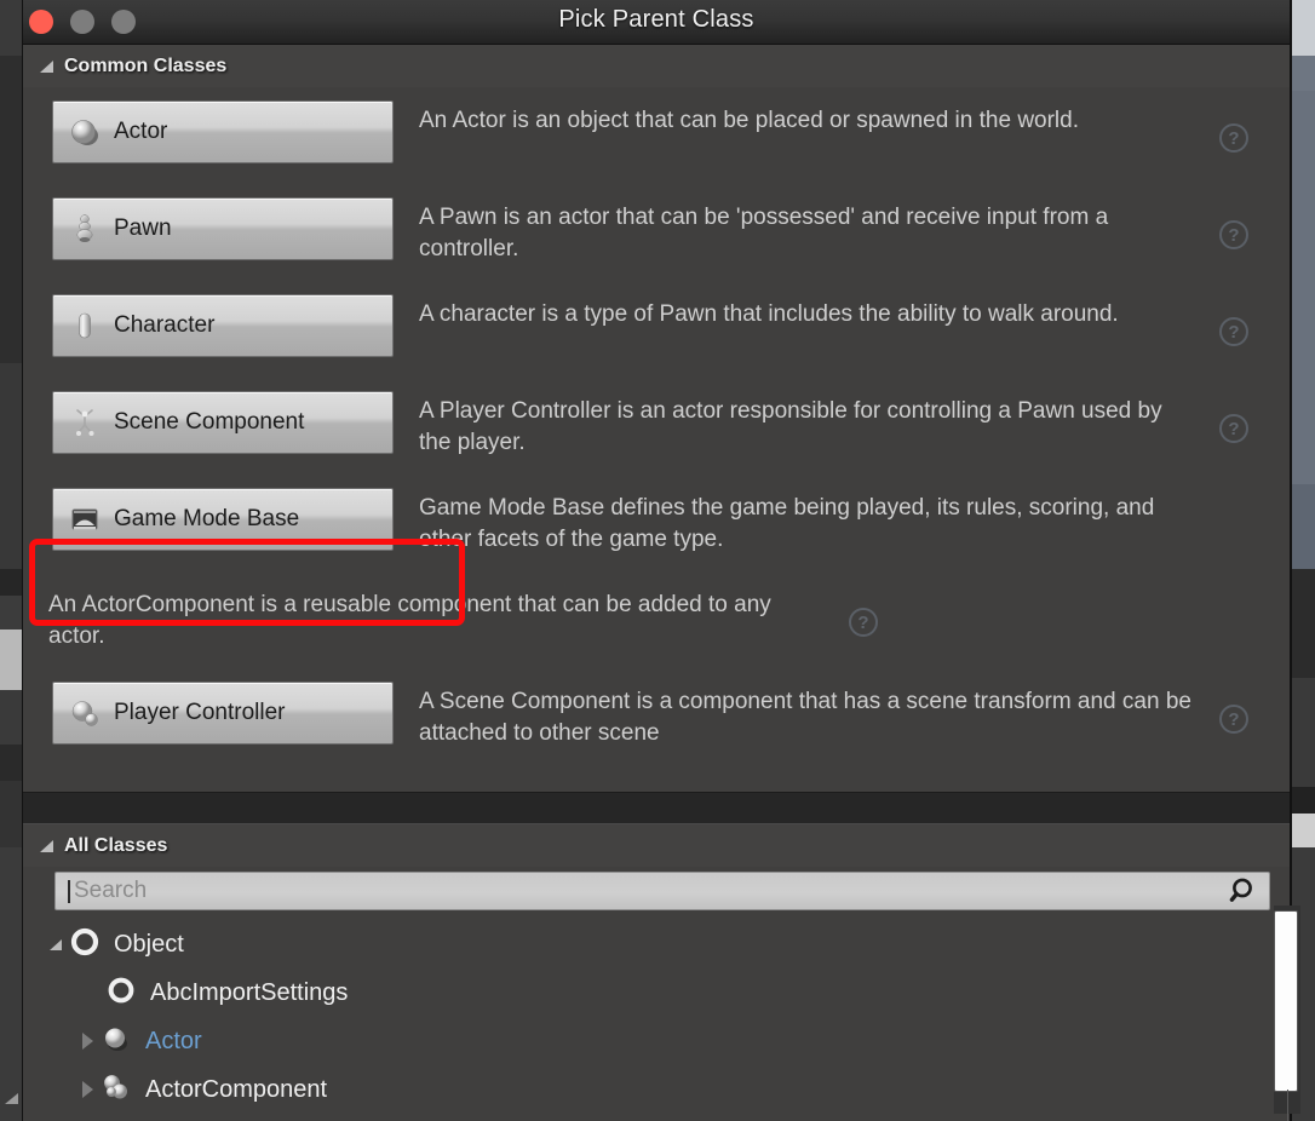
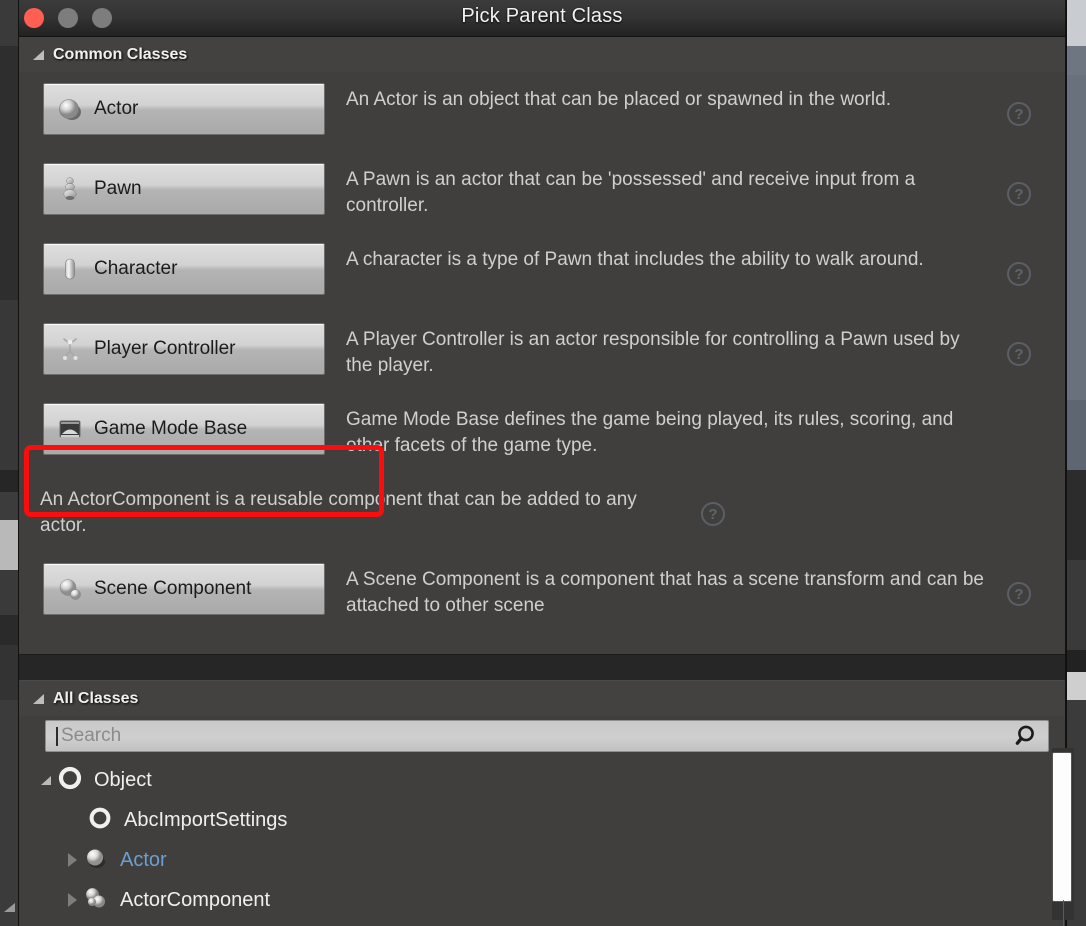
  Pick Parent Class
  Common Classes
  Actor
  An Actor is an object that can be placed or spawned in the world.
  ?
  Pawn
  A Pawn is an actor that can be 'possessed' and receive input from a controller.
  ?
  Character
  A character is a type of Pawn that includes the ability to walk around.
  ?
- Scene Component
+ Player Controller
  A Player Controller is an actor responsible for controlling a Pawn used by the player.
  ?
  Game Mode Base
  Game Mode Base defines the game being played, its rules, scoring, and other facets of the game type.
  An ActorComponent is a reusable component that can be added to any actor.
  ?
- Player Controller
+ Scene Component
  A Scene Component is a component that has a scene transform and can be attached to other scene
  ?
  All Classes
  Search
  Object
  AbcImportSettings
  Actor
  ActorComponent
